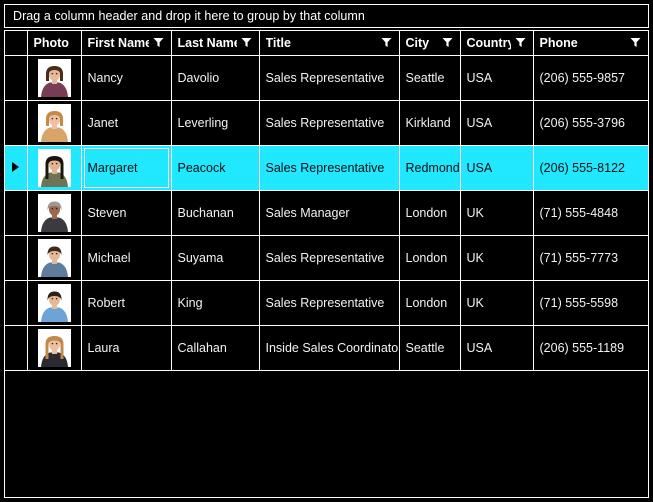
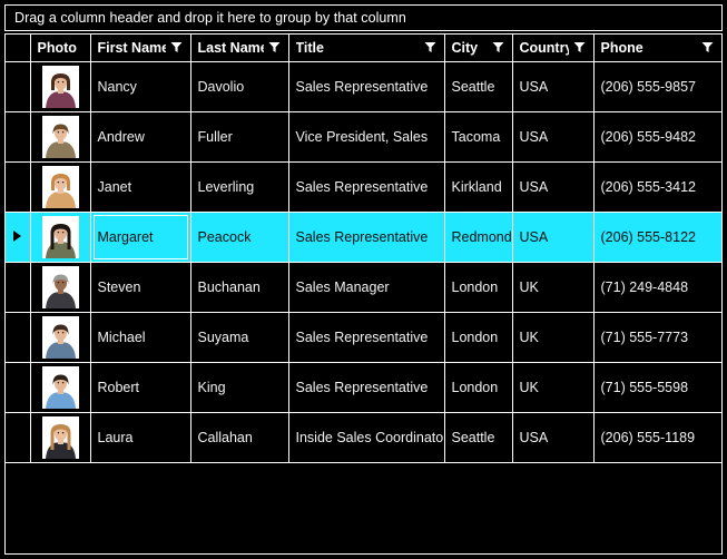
  Drag a column header and drop it here to group by that column
  	Photo	First Nam	Last Nam	Title	City	Countr	Phone
  		Nancy	Davolio	Sales Representative	Seattle	USA	(206) 555-9857
+ 		Andrew	Fuller	Vice President, Sales	Tacoma	USA	(206) 555-9482
- 		Janet	Leverling	Sales Representative	Kirkland	USA	(206) 555-3796
+ 		Janet	Leverling	Sales Representative	Kirkland	USA	(206) 555-3412
  		Margaret	Peacock	Sales Representative	Redmond	USA	(206) 555-8122
- 		Steven	Buchanan	Sales Manager	London	UK	(71) 555-4848
+ 		Steven	Buchanan	Sales Manager	London	UK	(71) 249-4848
  		Michael	Suyama	Sales Representative	London	UK	(71) 555-7773
  		Robert	King	Sales Representative	London	UK	(71) 555-5598
  		Laura	Callahan	Inside Sales Coordinato	Seattle	USA	(206) 555-1189
